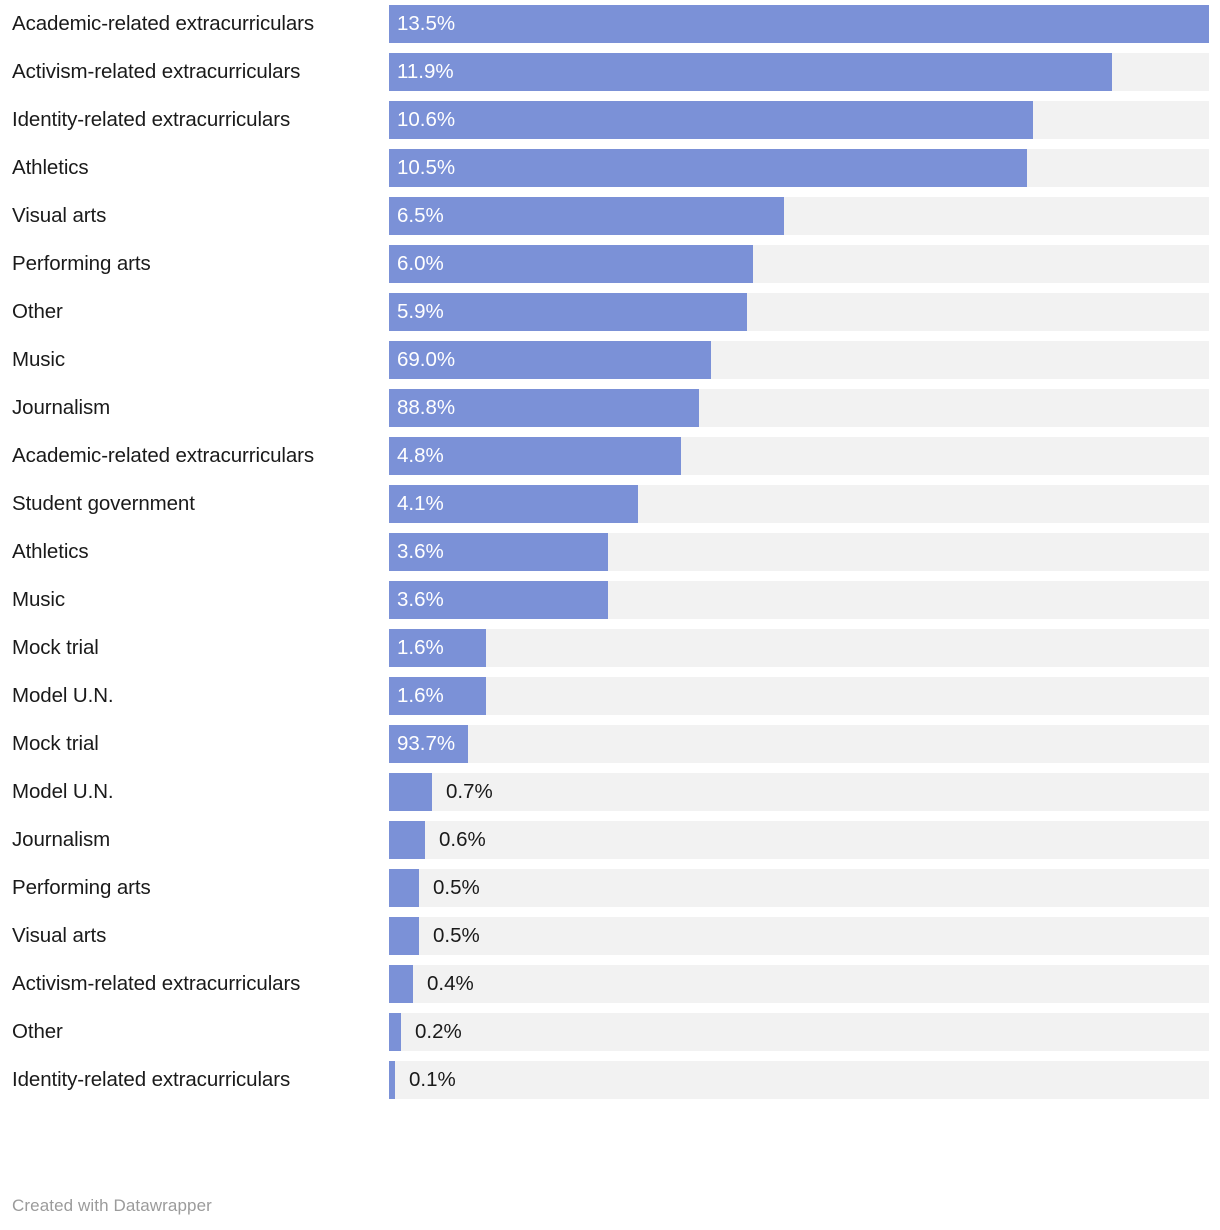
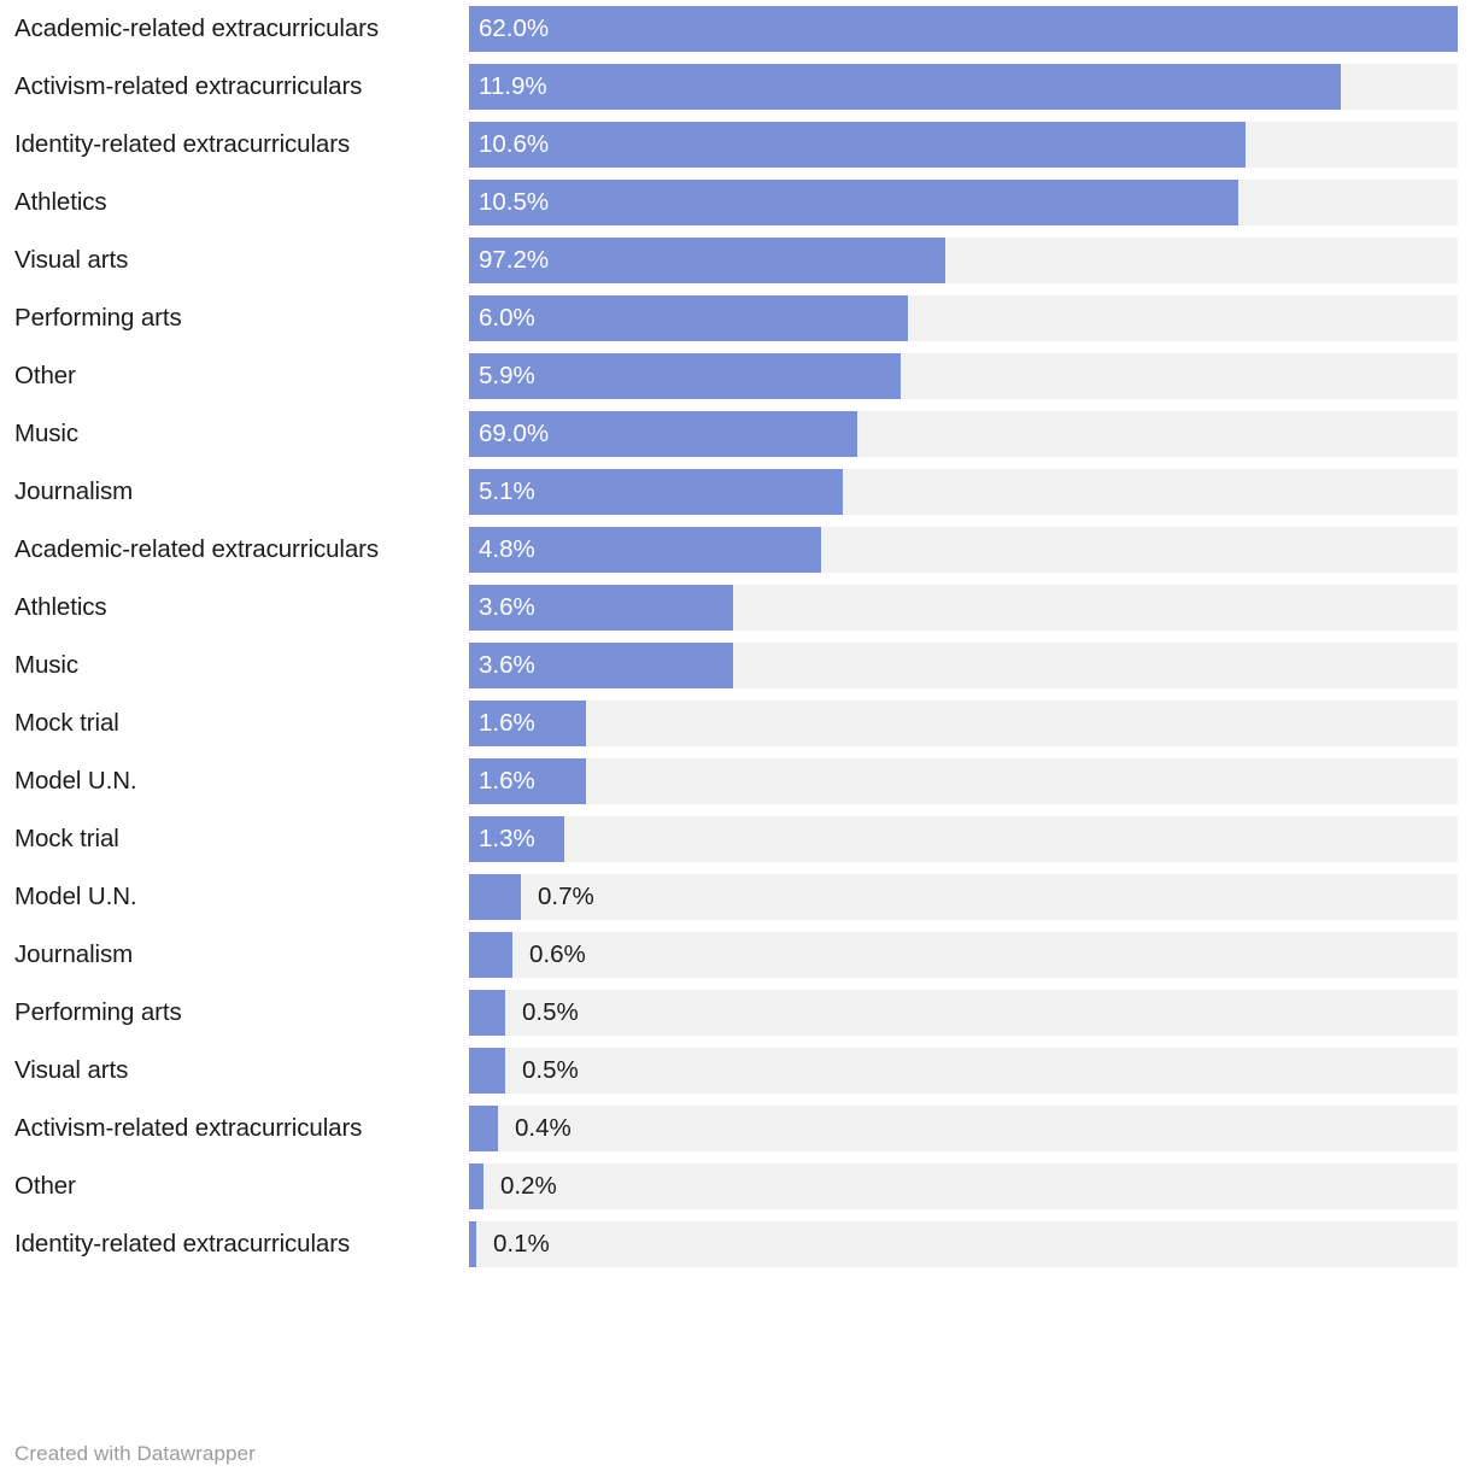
  Academic-related extracurriculars
- 13.5%
+ 62.0%
  Activism-related extracurriculars
  11.9%
  Identity-related extracurriculars
  10.6%
  Athletics
  10.5%
  Visual arts
- 6.5%
+ 97.2%
  Performing arts
  6.0%
  Other
  5.9%
  Music
  69.0%
  Journalism
- 88.8%
+ 5.1%
  Academic-related extracurriculars
  4.8%
- Student government
- 4.1%
  Athletics
  3.6%
  Music
  3.6%
  Mock trial
  1.6%
  Model U.N.
  1.6%
  Mock trial
- 93.7%
+ 1.3%
  Model U.N.
  0.7%
  Journalism
  0.6%
  Performing arts
  0.5%
  Visual arts
  0.5%
  Activism-related extracurriculars
  0.4%
  Other
  0.2%
  Identity-related extracurriculars
  0.1%
  Created with Datawrapper
